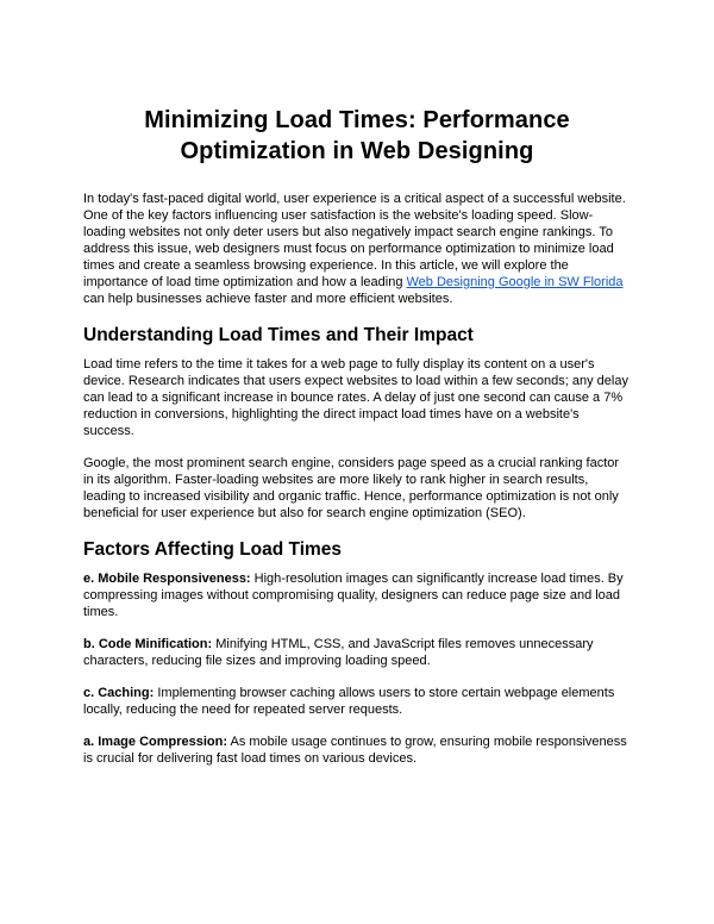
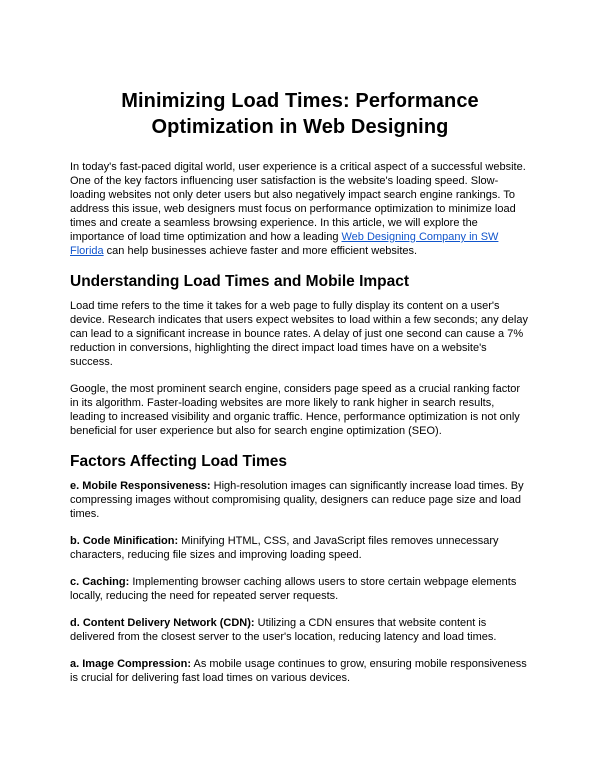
  Minimizing Load Times: Performance Optimization in Web Designing
- In today's fast-paced digital world, user experience is a critical aspect of a successful website. One of the key factors influencing user satisfaction is the website's loading speed. Slow-loading websites not only deter users but also negatively impact search engine rankings. To address this issue, web designers must focus on performance optimization to minimize load times and create a seamless browsing experience. In this article, we will explore the importance of load time optimization and how a leading Web Designing Google in SW Florida can help businesses achieve faster and more efficient websites.
+ In today's fast-paced digital world, user experience is a critical aspect of a successful website. One of the key factors influencing user satisfaction is the website's loading speed. Slow-loading websites not only deter users but also negatively impact search engine rankings. To address this issue, web designers must focus on performance optimization to minimize load times and create a seamless browsing experience. In this article, we will explore the importance of load time optimization and how a leading Web Designing Company in SW Florida can help businesses achieve faster and more efficient websites.
- Understanding Load Times and Their Impact
+ Understanding Load Times and Mobile Impact
  Load time refers to the time it takes for a web page to fully display its content on a user's device. Research indicates that users expect websites to load within a few seconds; any delay can lead to a significant increase in bounce rates. A delay of just one second can cause a 7% reduction in conversions, highlighting the direct impact load times have on a website's success.
  Google, the most prominent search engine, considers page speed as a crucial ranking factor in its algorithm. Faster-loading websites are more likely to rank higher in search results, leading to increased visibility and organic traffic. Hence, performance optimization is not only beneficial for user experience but also for search engine optimization (SEO).
  Factors Affecting Load Times
  e. Mobile Responsiveness: High-resolution images can significantly increase load times. By compressing images without compromising quality, designers can reduce page size and load times.
  b. Code Minification: Minifying HTML, CSS, and JavaScript files removes unnecessary characters, reducing file sizes and improving loading speed.
  c. Caching: Implementing browser caching allows users to store certain webpage elements locally, reducing the need for repeated server requests.
+ d. Content Delivery Network (CDN): Utilizing a CDN ensures that website content is delivered from the closest server to the user's location, reducing latency and load times.
  a. Image Compression: As mobile usage continues to grow, ensuring mobile responsiveness is crucial for delivering fast load times on various devices.
